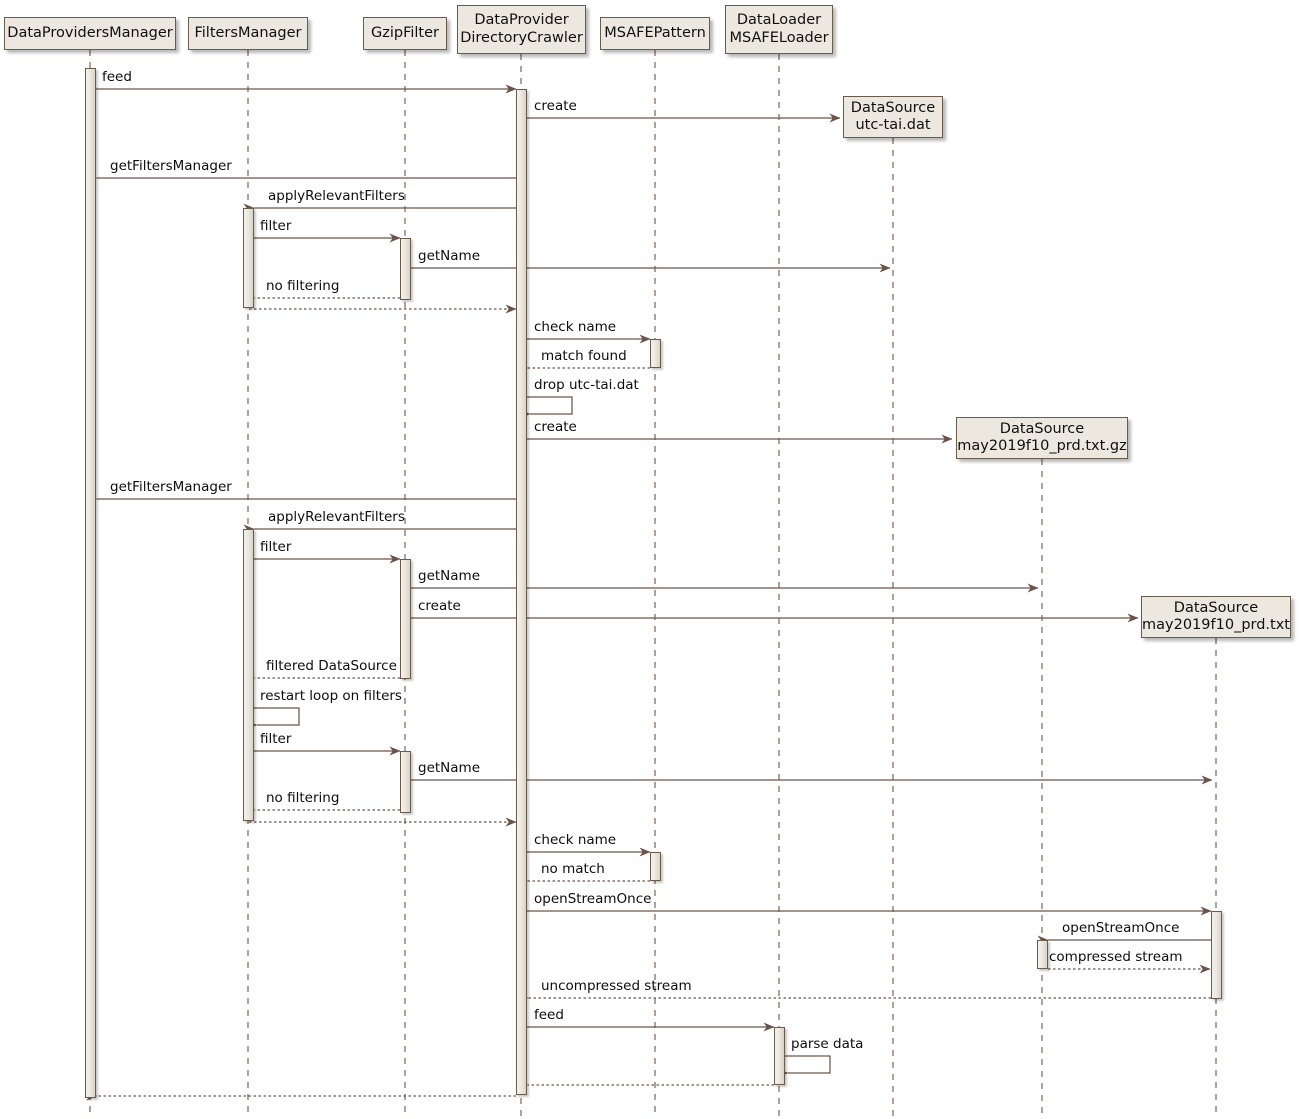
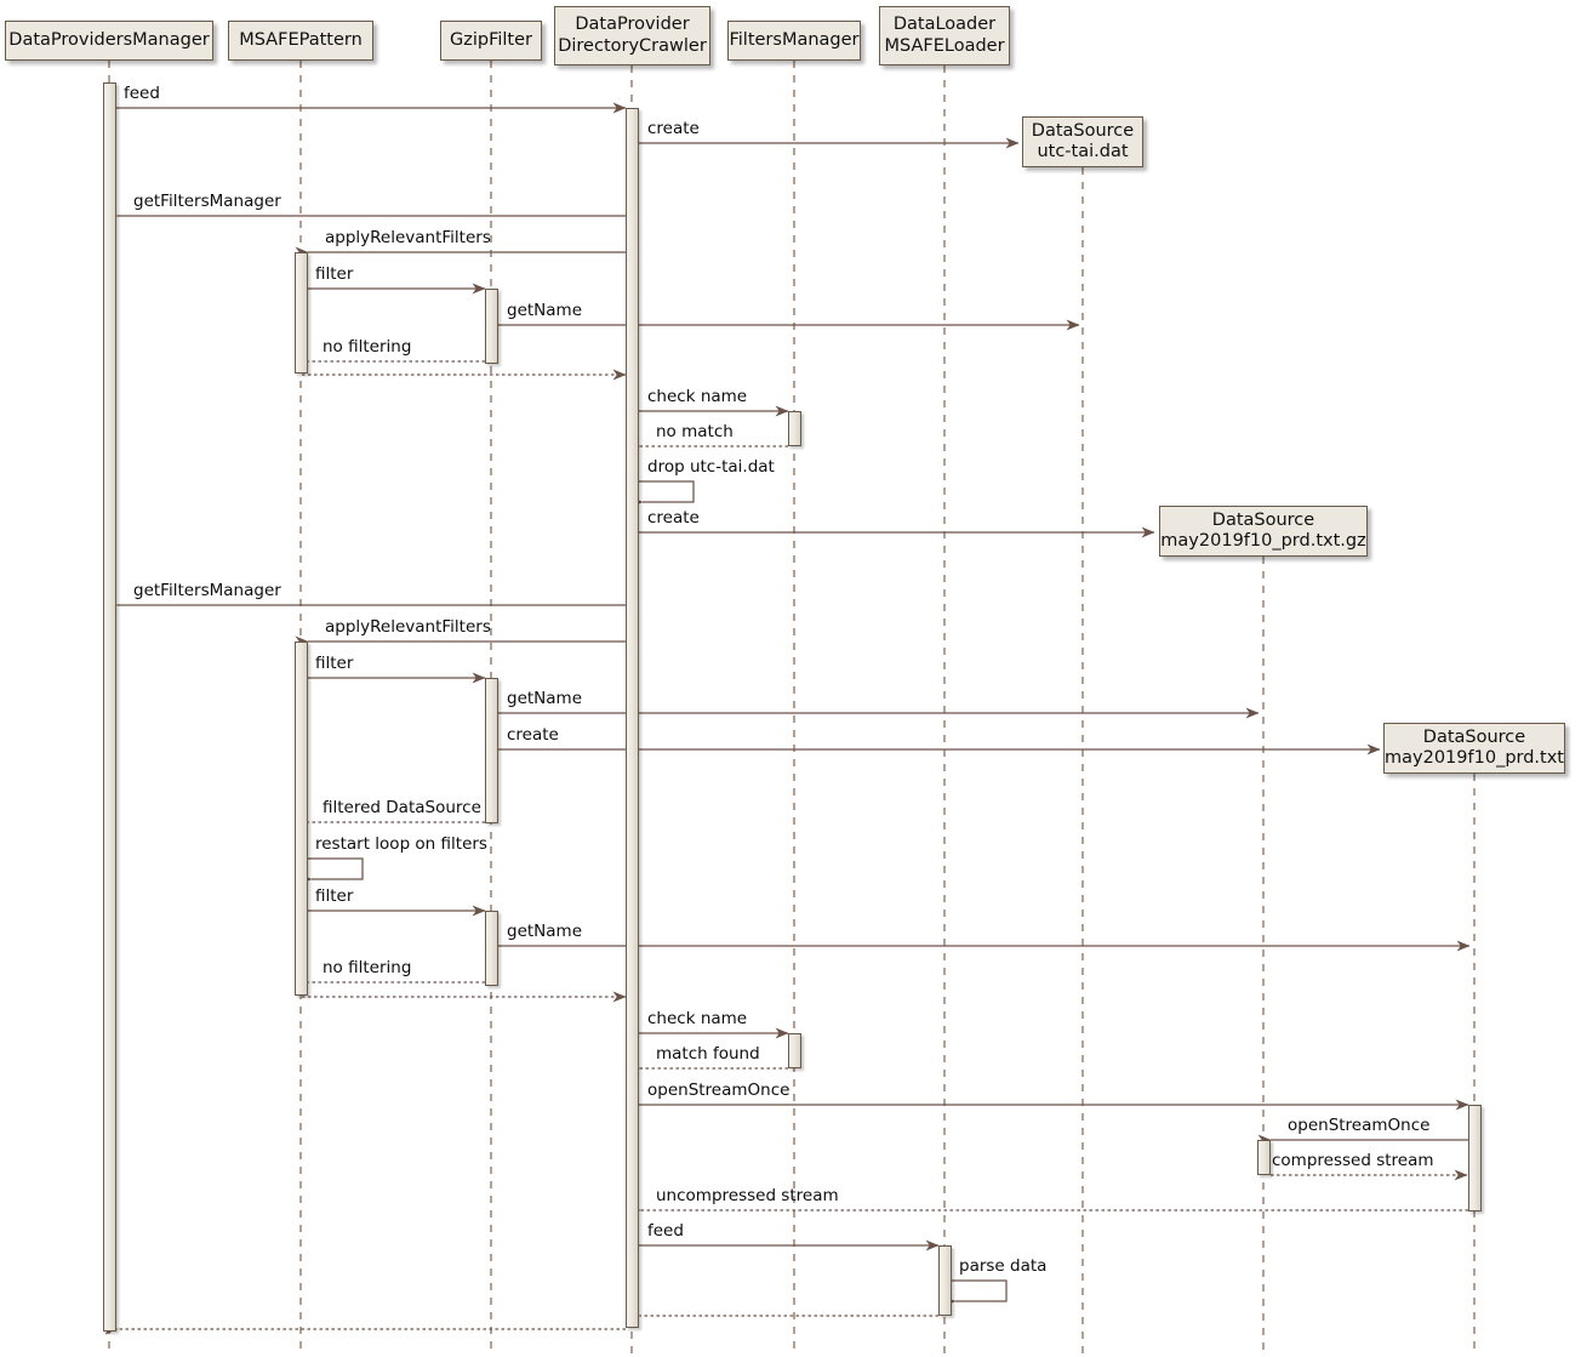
  DataProvidersManager
- FiltersManager
+ MSAFEPattern
  GzipFilter
  DataProvider
  DirectoryCrawler
- MSAFEPattern
+ FiltersManager
  DataLoader
  MSAFELoader
  DataSource
  utc-tai.dat
  DataSource
  may2019f10_prd.txt.gz
  DataSource
  may2019f10_prd.txt
  feed
  create
  getFiltersManager
  applyRelevantFilters
  filter
  getName
  no filtering
  check name
- match found
+ no match
  drop utc-tai.dat
  create
  getFiltersManager
  applyRelevantFilters
  filter
  getName
  create
  filtered DataSource
  restart loop on filters
  filter
  getName
  no filtering
  check name
- no match
+ match found
  openStreamOnce
  openStreamOnce
  compressed stream
  uncompressed stream
  feed
  parse data
